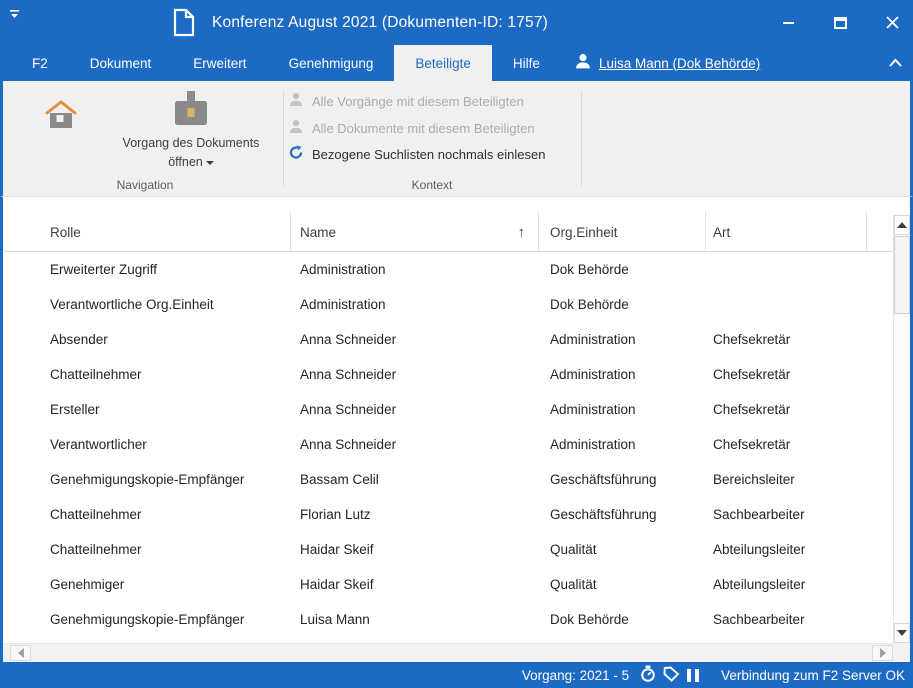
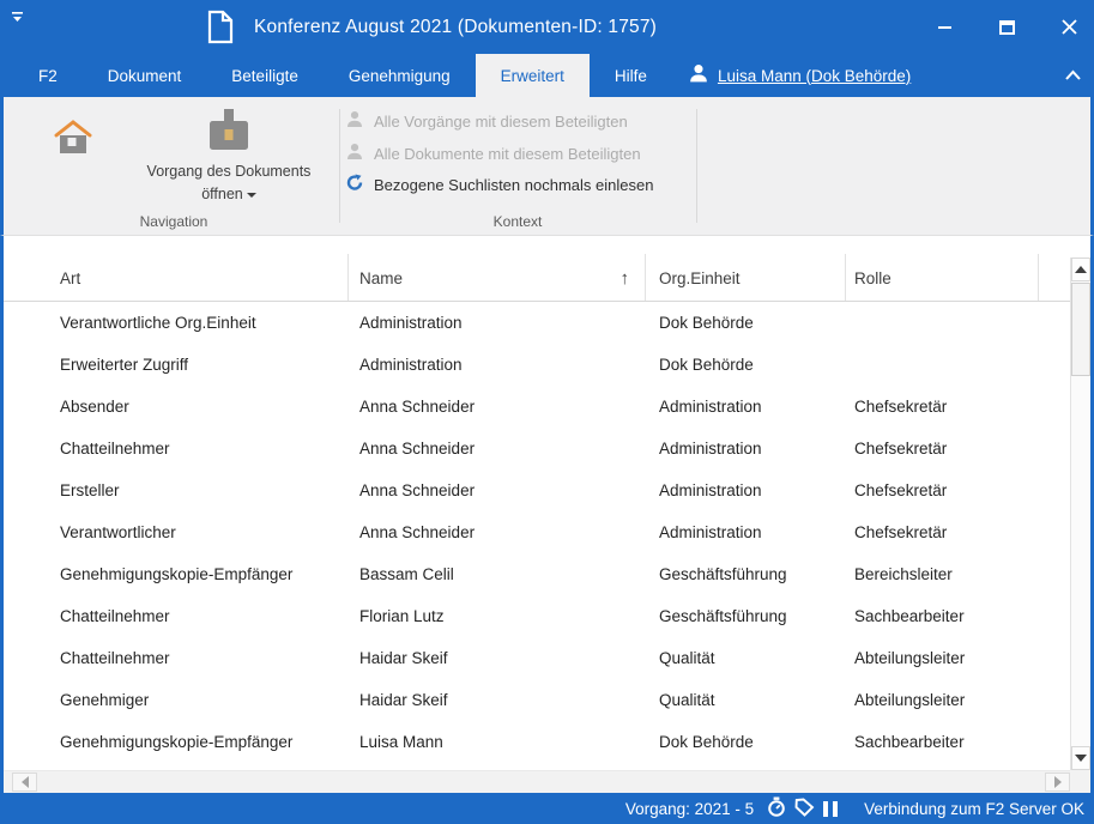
  Konferenz August 2021 (Dokumenten-ID: 1757)
  F2
  Dokument
- Erweitert
+ Beteiligte
  Genehmigung
- Beteiligte
+ Erweitert
  Hilfe
  Luisa Mann (Dok Behörde)
  Vorgang des Dokuments öffnen
  Navigation
  Alle Vorgänge mit diesem Beteiligten
  Alle Dokumente mit diesem Beteiligten
  Bezogene Suchlisten nochmals einlesen
  Kontext
- Rolle
+ Art
  Name
  ↑
  Org.Einheit
- Art
+ Rolle
- Erweiterter Zugriff
+ Verantwortliche Org.Einheit
  Administration
  Dok Behörde
- Verantwortliche Org.Einheit
+ Erweiterter Zugriff
  Administration
  Dok Behörde
  Absender
  Anna Schneider
  Administration
  Chefsekretär
  Chatteilnehmer
  Anna Schneider
  Administration
  Chefsekretär
  Ersteller
  Anna Schneider
  Administration
  Chefsekretär
  Verantwortlicher
  Anna Schneider
  Administration
  Chefsekretär
  Genehmigungskopie-Empfänger
  Bassam Celil
  Geschäftsführung
  Bereichsleiter
  Chatteilnehmer
  Florian Lutz
  Geschäftsführung
  Sachbearbeiter
  Chatteilnehmer
  Haidar Skeif
  Qualität
  Abteilungsleiter
  Genehmiger
  Haidar Skeif
  Qualität
  Abteilungsleiter
  Genehmigungskopie-Empfänger
  Luisa Mann
  Dok Behörde
  Sachbearbeiter
  Vorgang: 2021 - 5
  Verbindung zum F2 Server OK
